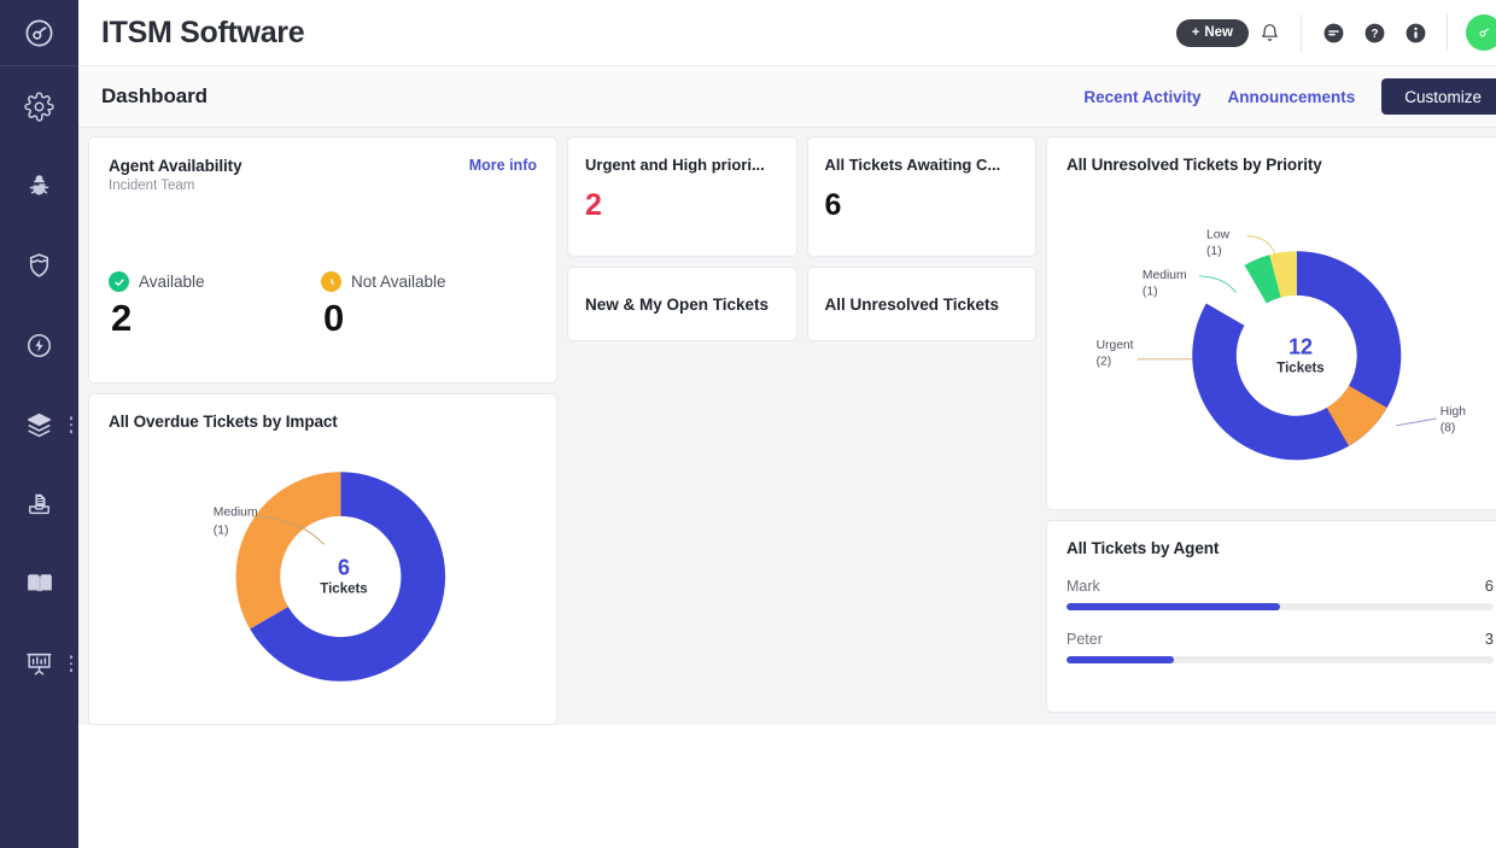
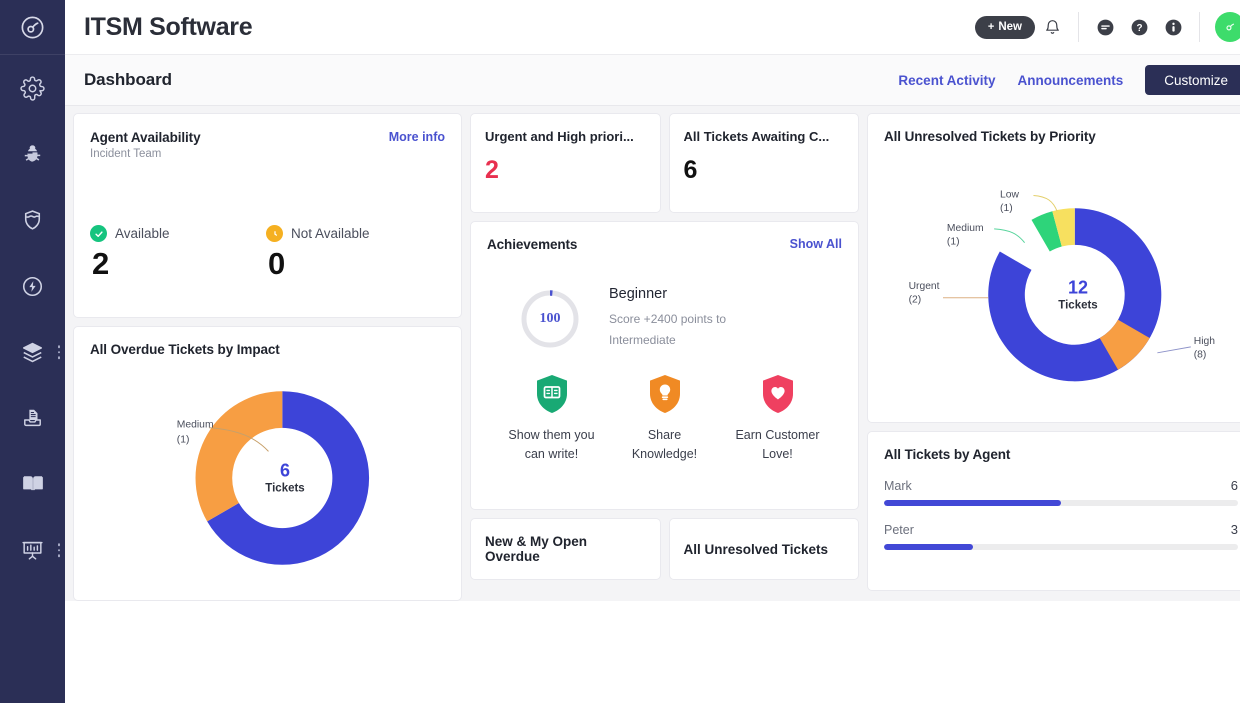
  ITSM Software
  +
  New
  ?
  Dashboard
  Recent Activity
  Announcements
  Customize
  Agent Availability
  Incident Team
  More info
  Available
  2
  Not Available
  0
  All Overdue Tickets by Impact
  Medium
  (1)
  6
  Tickets
  Urgent and High priori...
  2
  All Tickets Awaiting C...
  6
+ Achievements
+ Show All
+ 100
+ Beginner
+ Score +2400 points to
+ Intermediate
+ Show them you
+ can write!
+ Share
+ Knowledge!
+ Earn Customer
+ Love!
- New & My Open Tickets
+ New & My Open Overdue
  All Unresolved Tickets
  All Unresolved Tickets by Priority
  Low
  (1)
  Medium
  (1)
  Urgent
  (2)
  High
  (8)
  12
  Tickets
  All Tickets by Agent
  Mark
  6
  Peter
  3
